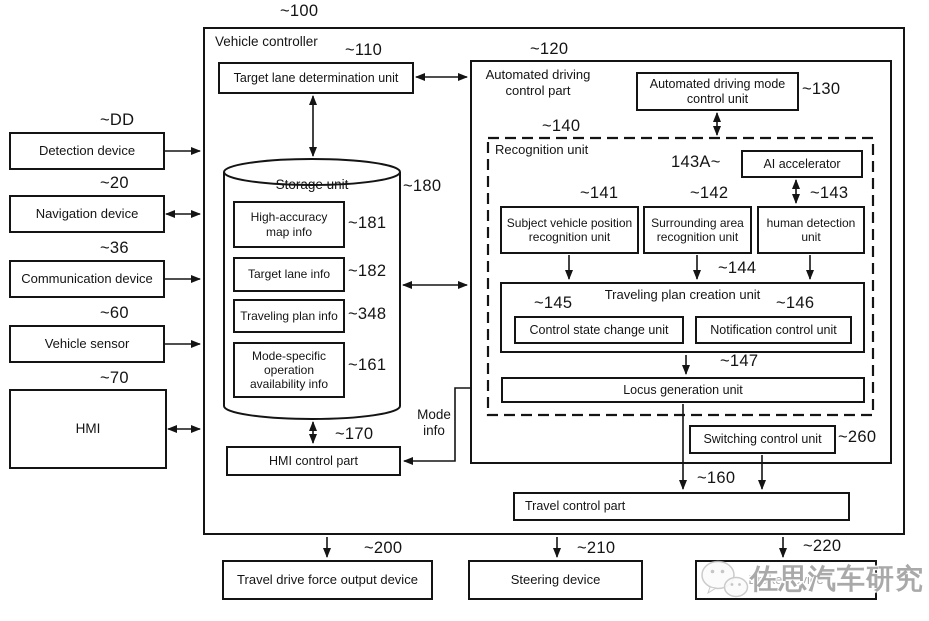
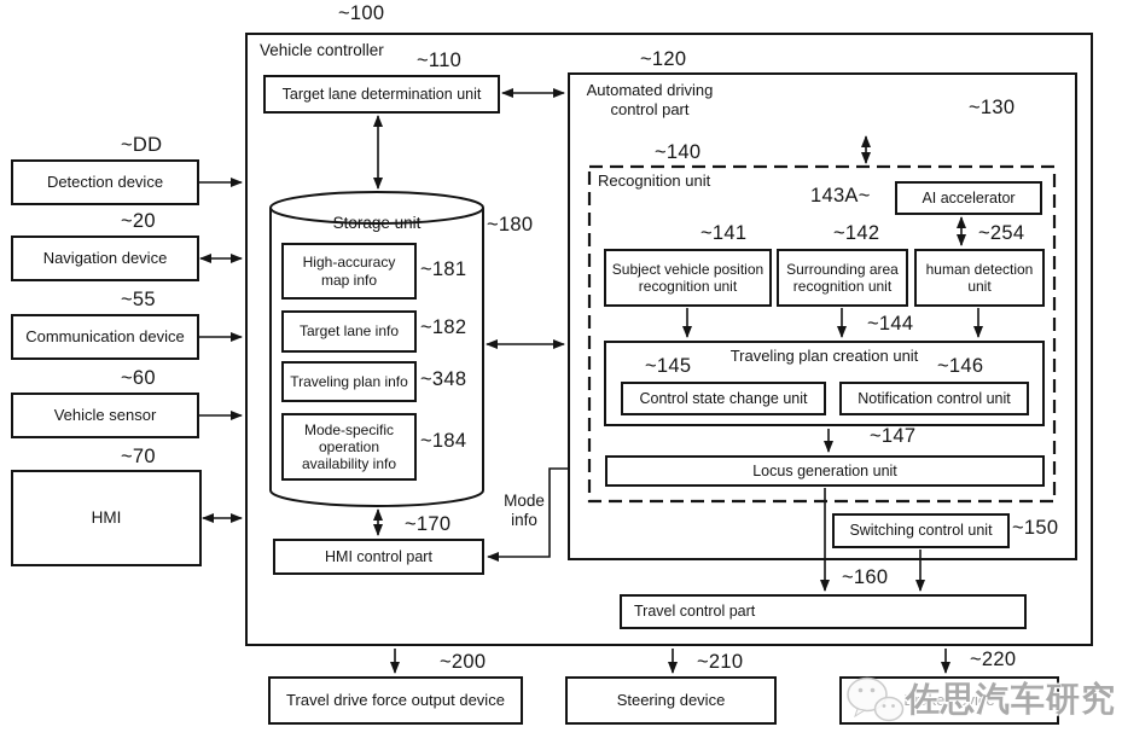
  ~100
  Vehicle controller
  ~120
  Automated driving
  control part
  Target lane determination unit
  ~110
- Automated driving mode
- control unit
  ~130
  ~140
  Recognition unit
  AI accelerator
  143A~
  Subject vehicle position
  recognition unit
  ~141
  Surrounding area
  recognition unit
  ~142
  human detection
  unit
- ~143
+ ~254
  Traveling plan creation unit
  ~144
  Control state change unit
  ~145
  Notification control unit
  ~146
  Locus generation unit
  ~147
  Switching control unit
- ~260
+ ~150
  Travel control part
  ~160
  HMI control part
  ~170
  Storage unit
  ~180
  High-accuracy
  map info
  ~181
  Target lane info
  ~182
  Traveling plan info
  ~348
  Mode-specific
  operation
  availability info
- ~161
+ ~184
  Mode
  info
  Detection device
  ~DD
  Navigation device
  ~20
  Communication device
- ~36
+ ~55
  Vehicle sensor
  ~60
  HMI
  ~70
  Travel drive force output device
  ~200
  Steering device
  ~210
  Brake device
  ~220
  佐思汽车研究
